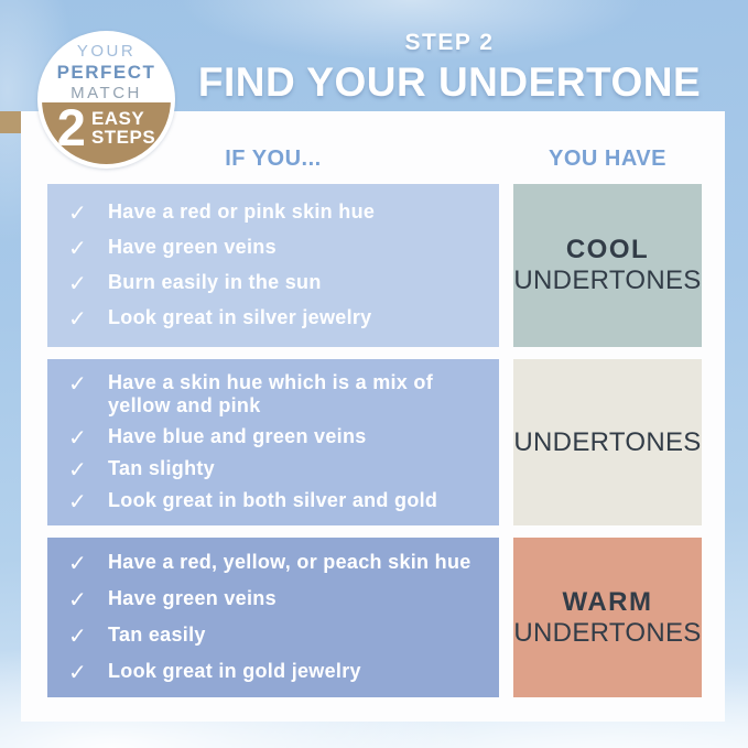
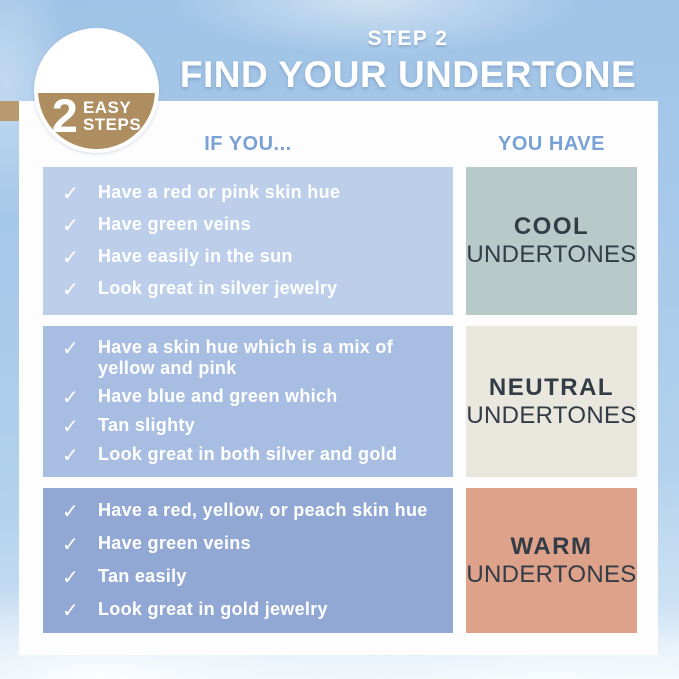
- YOUR
- PERFECT
- MATCH
  2
  EASY
  STEPS
  STEP 2
  FIND YOUR UNDERTONE
  IF YOU...
  YOU HAVE
  ✓
  Have a red or pink skin hue
  ✓
  Have green veins
  ✓
- Burn easily in the sun
+ Have easily in the sun
  ✓
  Look great in silver jewelry
  COOL
  UNDERTONES
  ✓
  Have a skin hue which is a mix of yellow and pink
  ✓
- Have blue and green veins
+ Have blue and green which
  ✓
  Tan slighty
  ✓
  Look great in both silver and gold
+ NEUTRAL
  UNDERTONES
  ✓
  Have a red, yellow, or peach skin hue
  ✓
  Have green veins
  ✓
  Tan easily
  ✓
  Look great in gold jewelry
  WARM
  UNDERTONES
